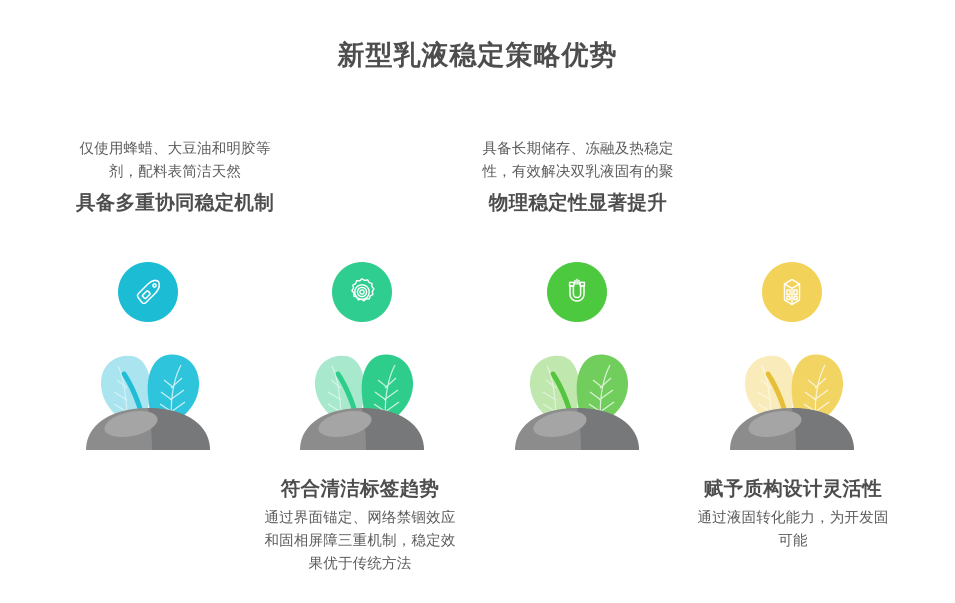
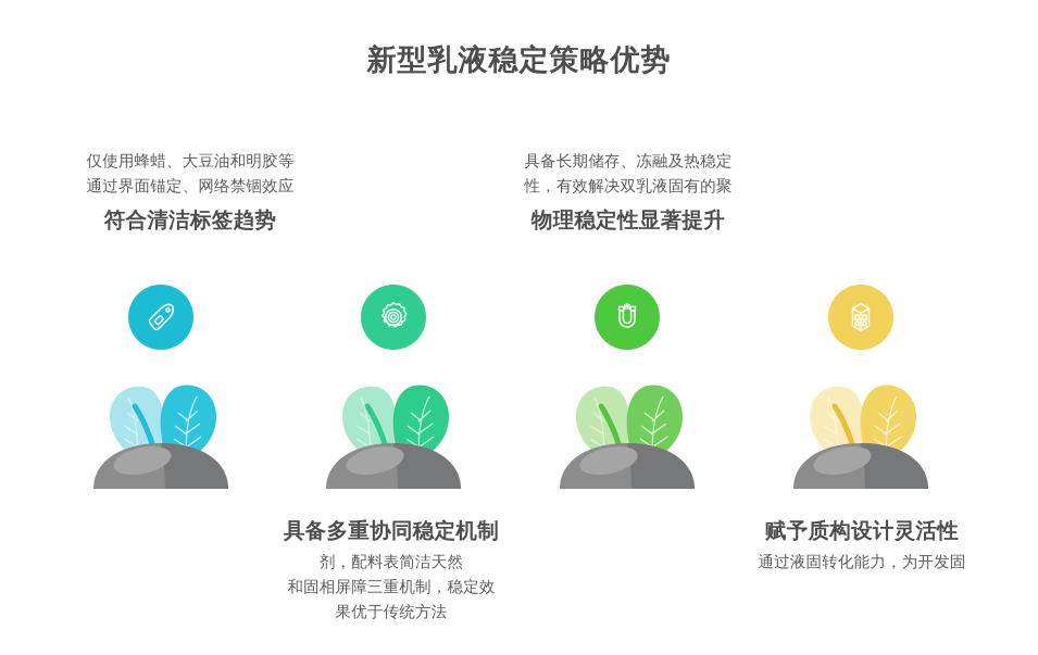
  新型乳液稳定策略优势
  仅使用蜂蜡、大豆油和明胶等
- 剂，配料表简洁天然
+ 通过界面锚定、网络禁锢效应
- 具备多重协同稳定机制
+ 符合清洁标签趋势
  具备长期储存、冻融及热稳定
  性，有效解决双乳液固有的聚
  物理稳定性显著提升
- 符合清洁标签趋势
+ 具备多重协同稳定机制
- 通过界面锚定、网络禁锢效应
+ 剂，配料表简洁天然
  和固相屏障三重机制，稳定效
  果优于传统方法
  赋予质构设计灵活性
  通过液固转化能力，为开发固
- 可能
